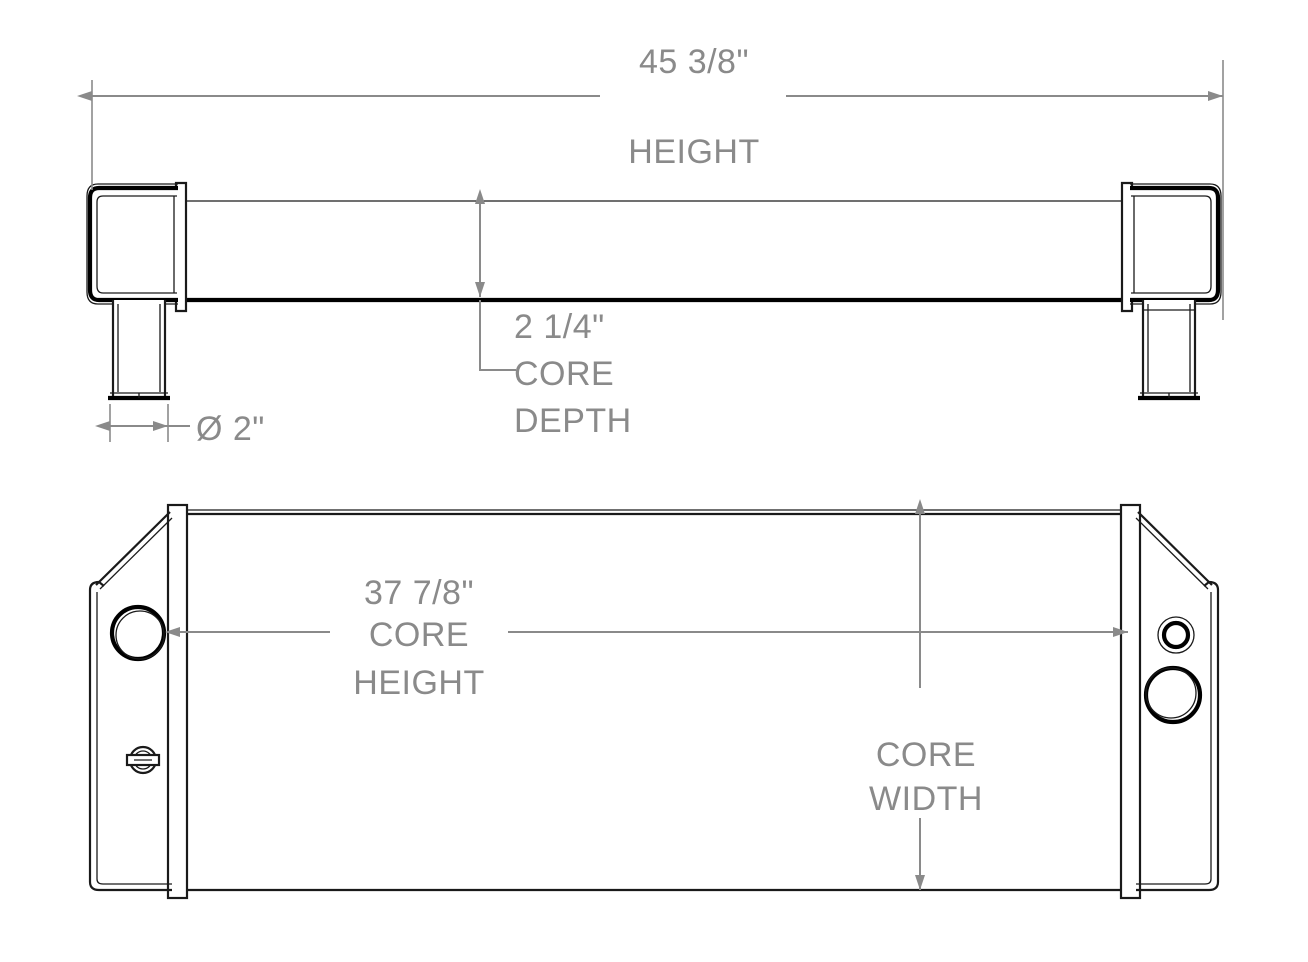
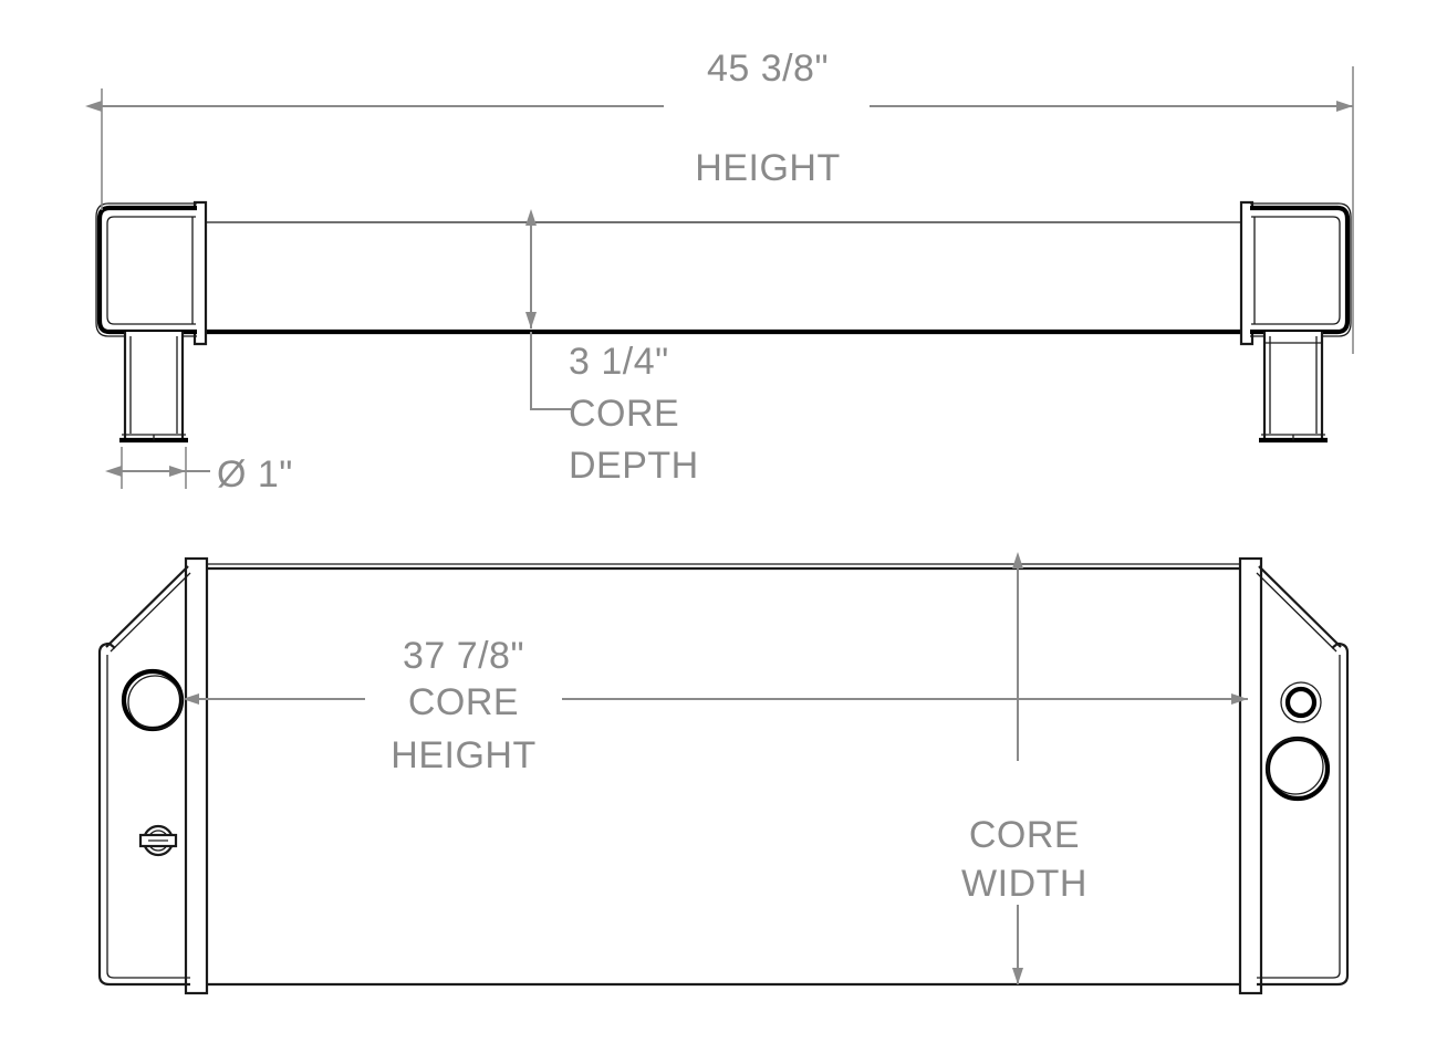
  45 3/8"
  HEIGHT
- 2 1/4"
+ 3 1/4"
  CORE
  DEPTH
- Ø 2"
+ Ø 1"
  37 7/8"
  CORE
  HEIGHT
  CORE
  WIDTH
